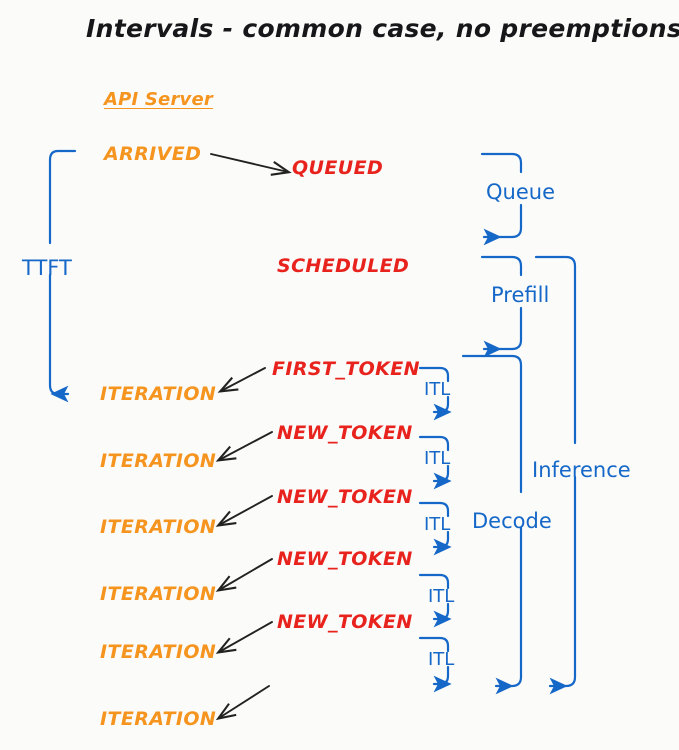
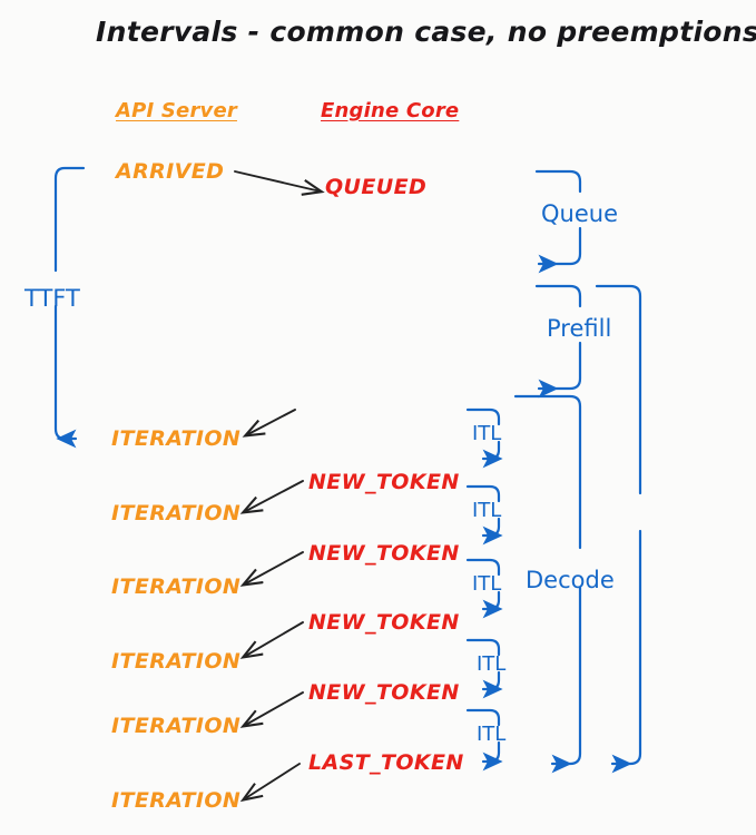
  Intervals - common case, no preemptions
  API Server
+ Engine Core
  ARRIVED
  ITERATION
  ITERATION
  ITERATION
  ITERATION
  ITERATION
  ITERATION
  QUEUED
- SCHEDULED
- FIRST_TOKEN
  NEW_TOKEN
  NEW_TOKEN
  NEW_TOKEN
  NEW_TOKEN
+ LAST_TOKEN
  TTFT
  Queue
  Prefill
  Decode
- Inference
  ITL
  ITL
  ITL
  ITL
  ITL
